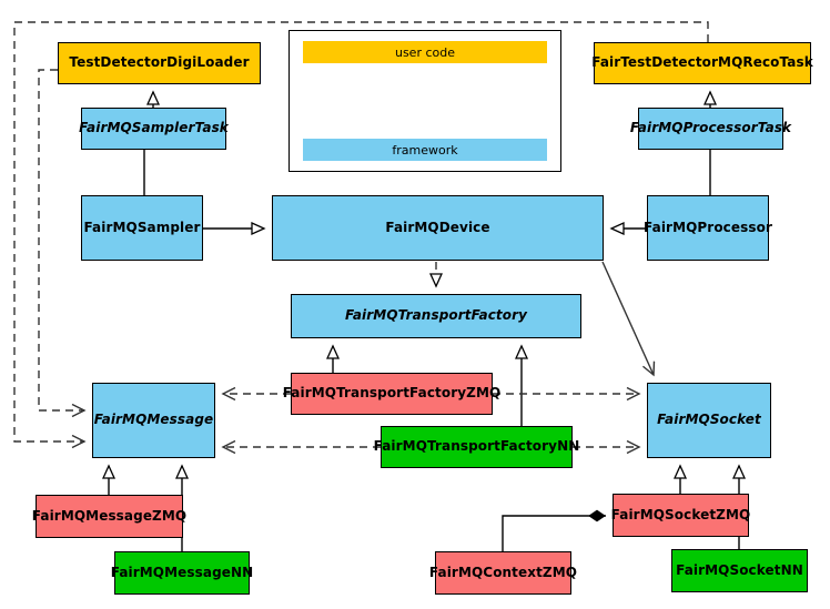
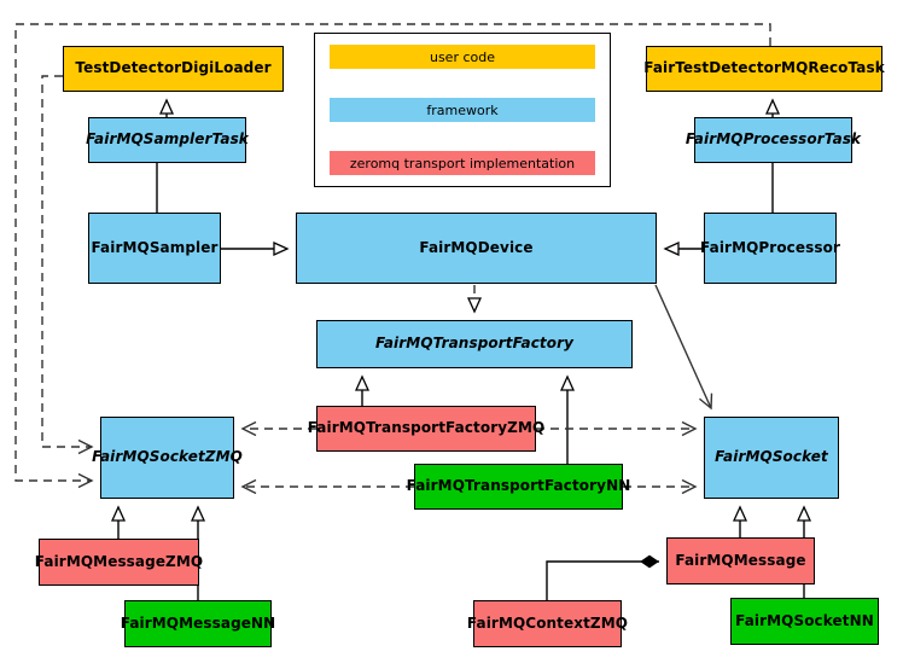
  user code
  framework
+ zeromq transport implementation
  TestDetectorDigiLoader
  FairMQSamplerTask
  FairTestDetectorMQRecoTask
  FairMQProcessorTask
  FairMQSampler
  FairMQDevice
  FairMQProcessor
  FairMQTransportFactory
  FairMQTransportFactoryZMQ
  FairMQTransportFactoryNN
- FairMQMessage
+ FairMQSocketZMQ
  FairMQSocket
  FairMQMessageZMQ
  FairMQMessageNN
- FairMQSocketZMQ
+ FairMQMessage
  FairMQSocketNN
  FairMQContextZMQ
